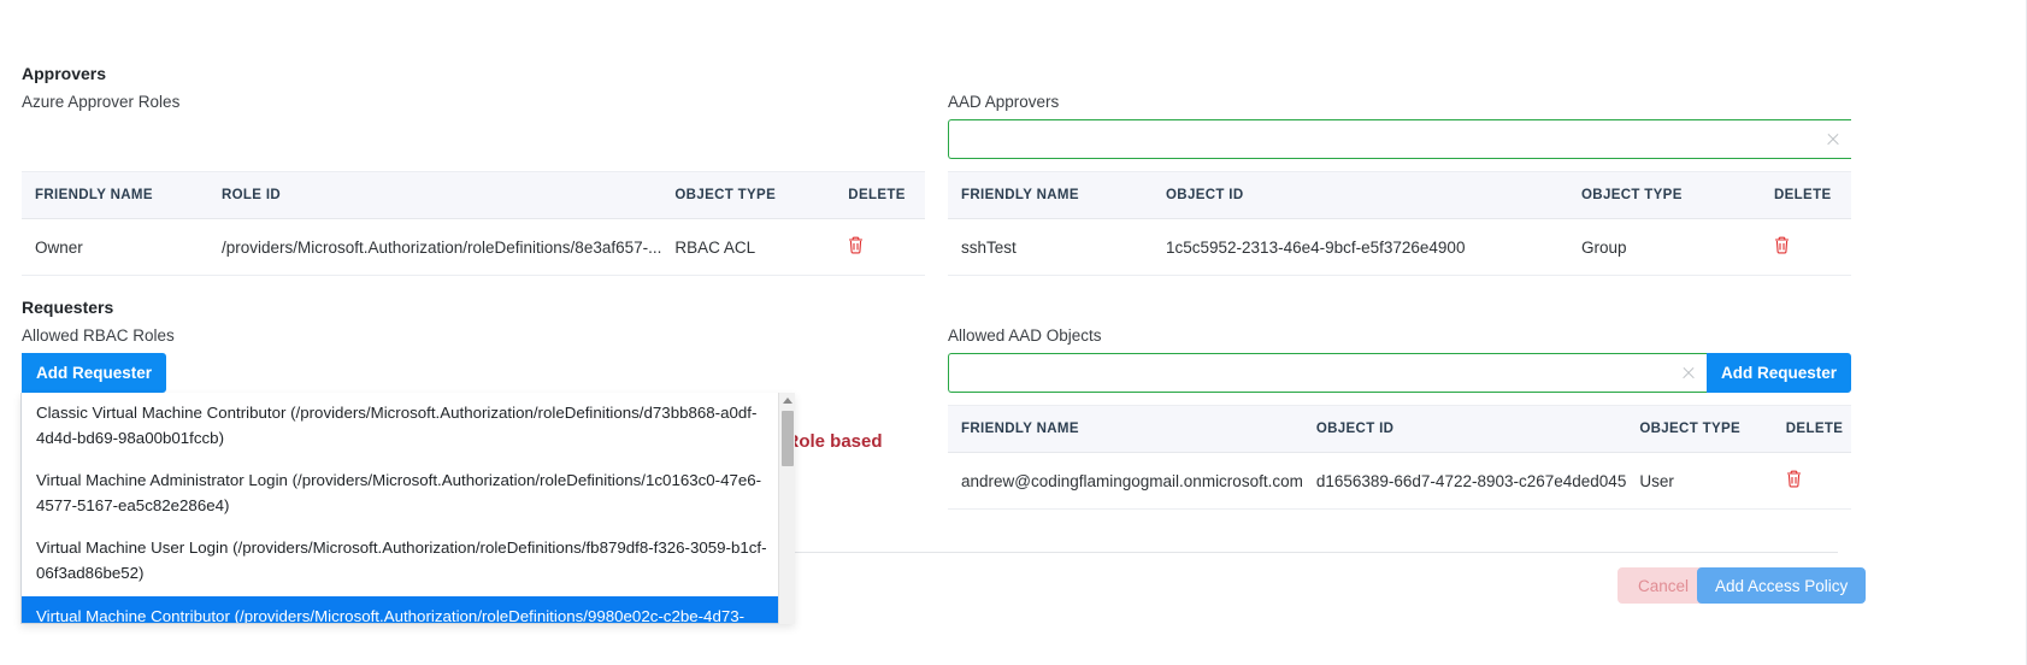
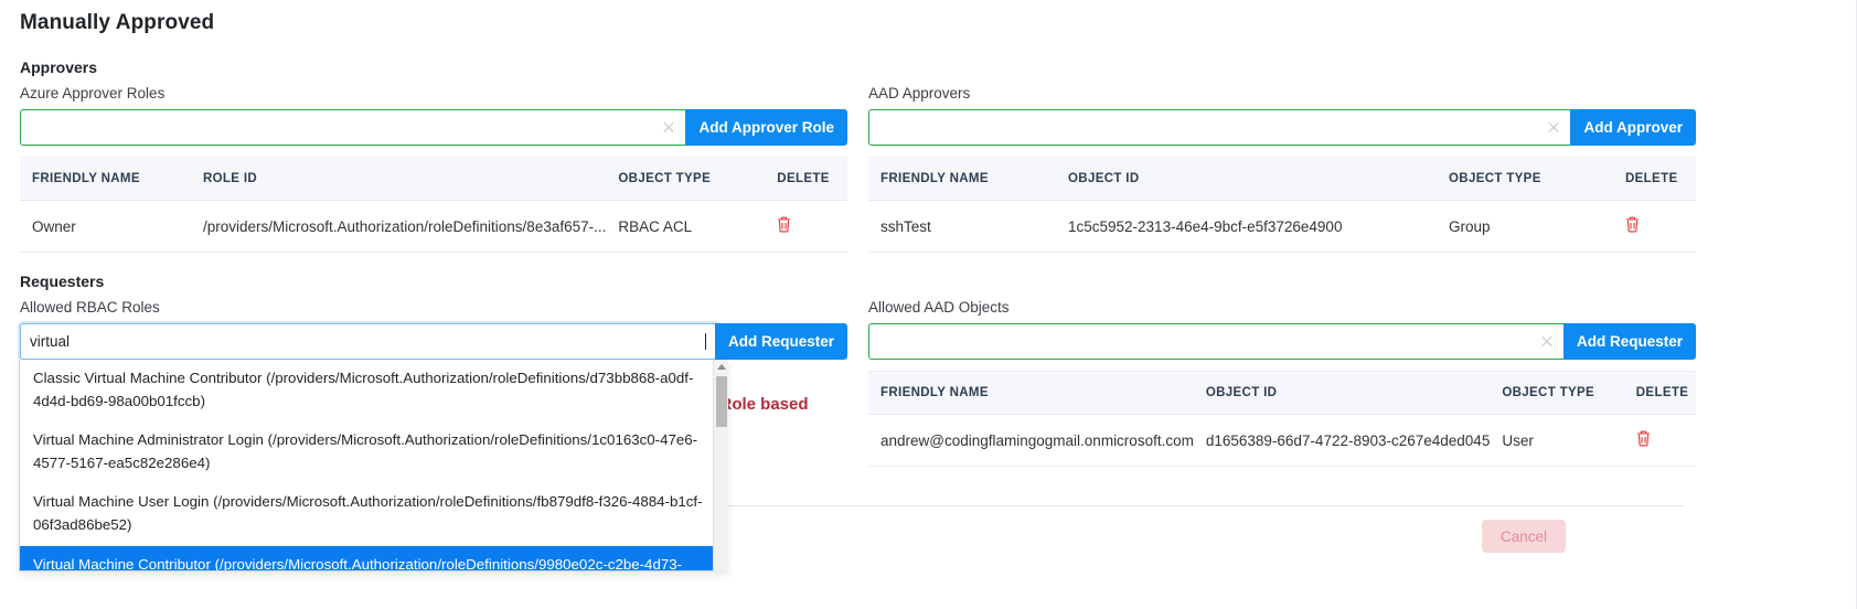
+ Manually Approved
  Approvers
  Azure Approver Roles
+ Add Approver Role
  FRIENDLY NAME	ROLE ID	OBJECT TYPE	DELETE
  Owner	/providers/Microsoft.Authorization/roleDefinitions/8e3af657-...	RBAC ACL
  AAD Approvers
+ Add Approver
  FRIENDLY NAME	OBJECT ID	OBJECT TYPE	DELETE
  sshTest	1c5c5952-2313-46e4-9bcf-e5f3726e4900	Group
  Requesters
  Allowed RBAC Roles
  ole based
+ virtual
  Add Requester
  Classic Virtual Machine Contributor (/providers/Microsoft.Authorization/roleDefinitions/d73bb868-a0df-4d4d-bd69-98a00b01fccb)
  Virtual Machine Administrator Login (/providers/Microsoft.Authorization/roleDefinitions/1c0163c0-47e6-4577-5167-ea5c82e286e4)
- Virtual Machine User Login (/providers/Microsoft.Authorization/roleDefinitions/fb879df8-f326-3059-b1cf-06f3ad86be52)
+ Virtual Machine User Login (/providers/Microsoft.Authorization/roleDefinitions/fb879df8-f326-4884-b1cf-06f3ad86be52)
  Virtual Machine Contributor (/providers/Microsoft.Authorization/roleDefinitions/9980e02c-c2be-4d73-
  Allowed AAD Objects
  Add Requester
  FRIENDLY NAME	OBJECT ID	OBJECT TYPE	DELETE
  andrew@codingflamingogmail.onmicrosoft.com	d1656389-66d7-4722-8903-c267e4ded045	User
  Cancel
- Add Access Policy
